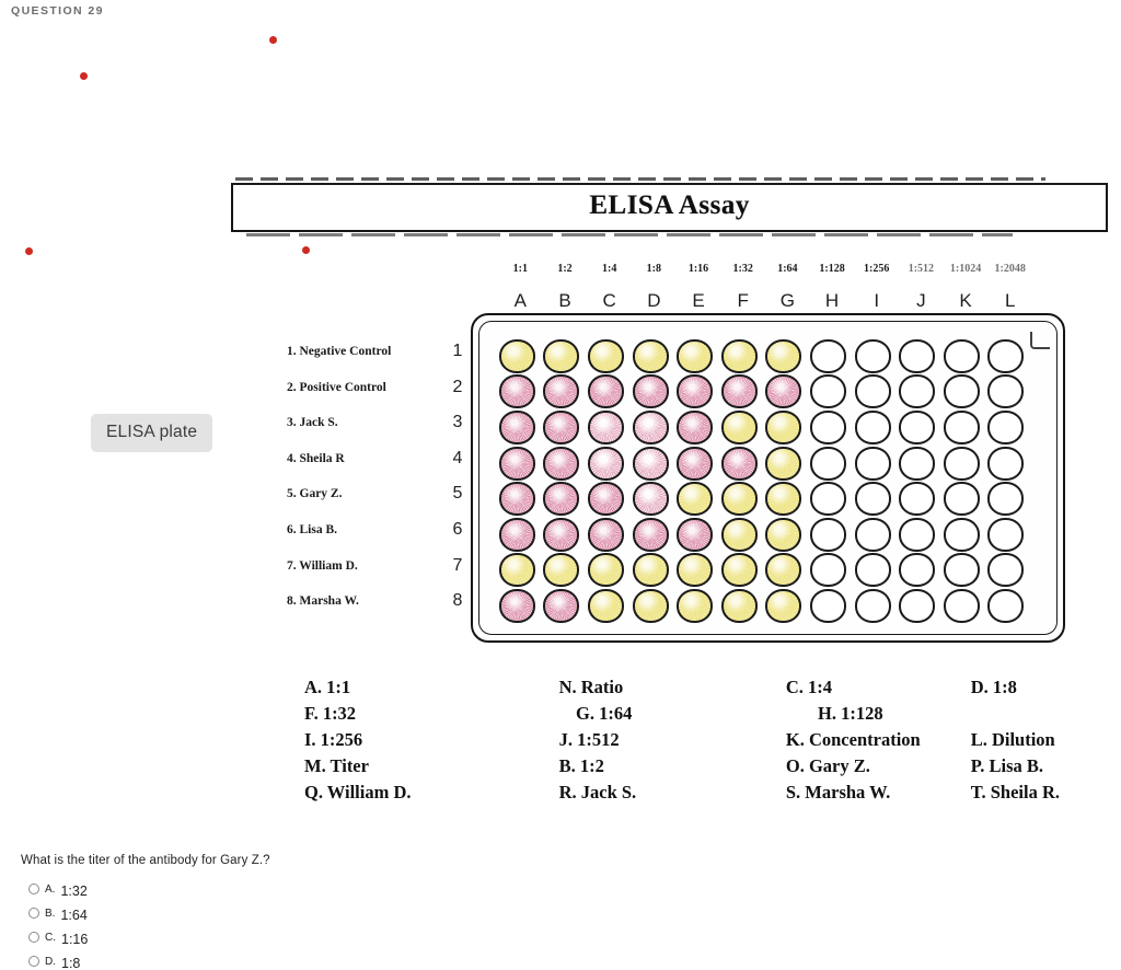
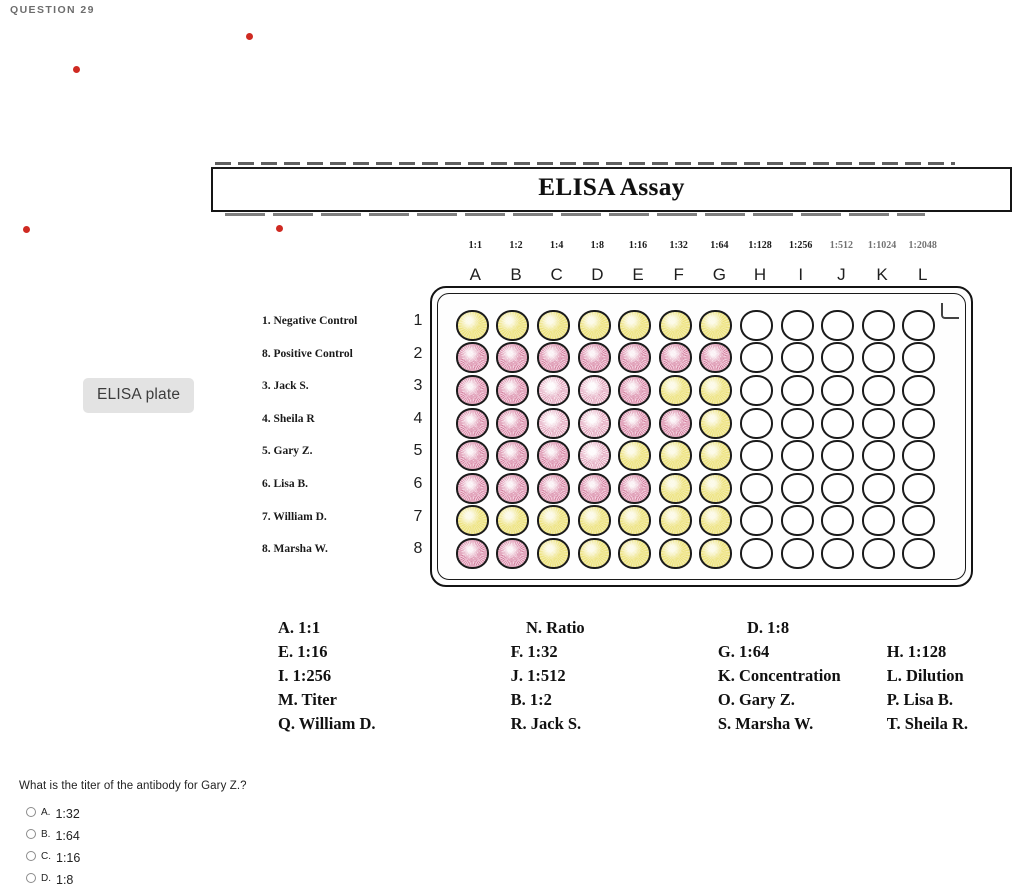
  QUESTION 29
  ELISA Assay
  1:1
  1:2
  1:4
  1:8
  1:16
  1:32
  1:64
  1:128
  1:256
  1:512
  1:1024
  1:2048
  A
  B
  C
  D
  E
  F
  G
  H
  I
  J
  K
  L
  1. Negative Control
- 2. Positive Control
+ 8. Positive Control
  3. Jack S.
  4. Sheila R
  5. Gary Z.
  6. Lisa B.
  7. William D.
  8. Marsha W.
  1
  2
  3
  4
  5
  6
  7
  8
  A. 1:1
  N. Ratio
- C. 1:4
  D. 1:8
+ E. 1:16
  F. 1:32
  G. 1:64
  H. 1:128
  I. 1:256
  J. 1:512
  K. Concentration
  L. Dilution
  M. Titer
  B. 1:2
  O. Gary Z.
  P. Lisa B.
  Q. William D.
  R. Jack S.
  S. Marsha W.
  T. Sheila R.
  ELISA plate
  What is the titer of the antibody for Gary Z.?
  A.
  1:32
  B.
  1:64
  C.
  1:16
  D.
  1:8
